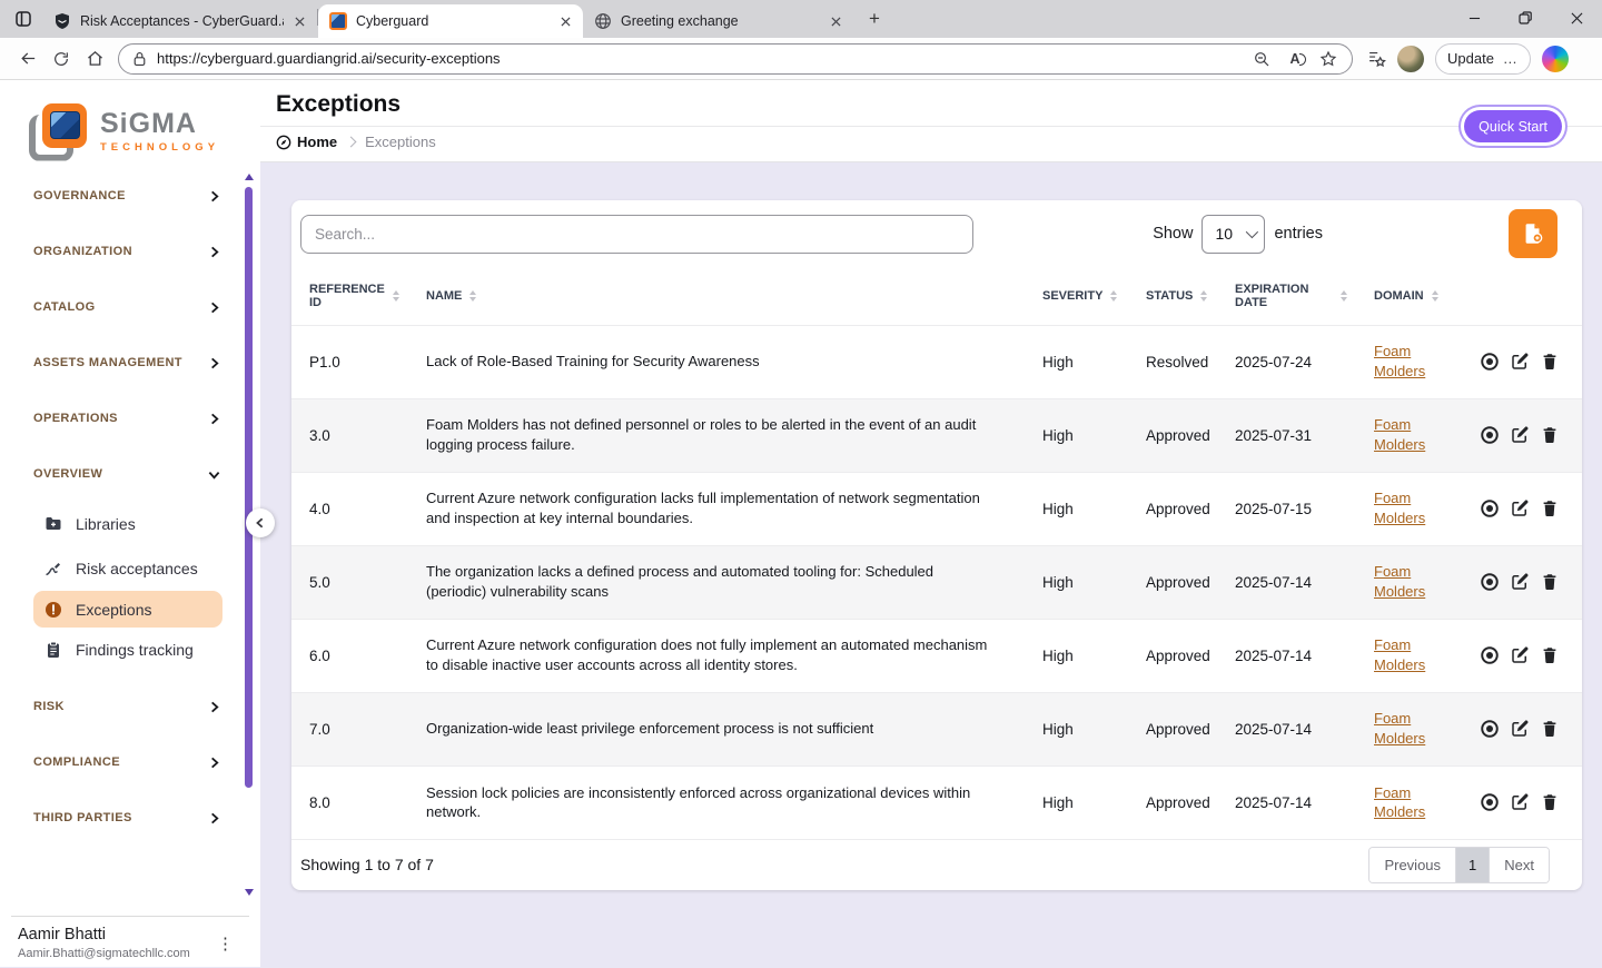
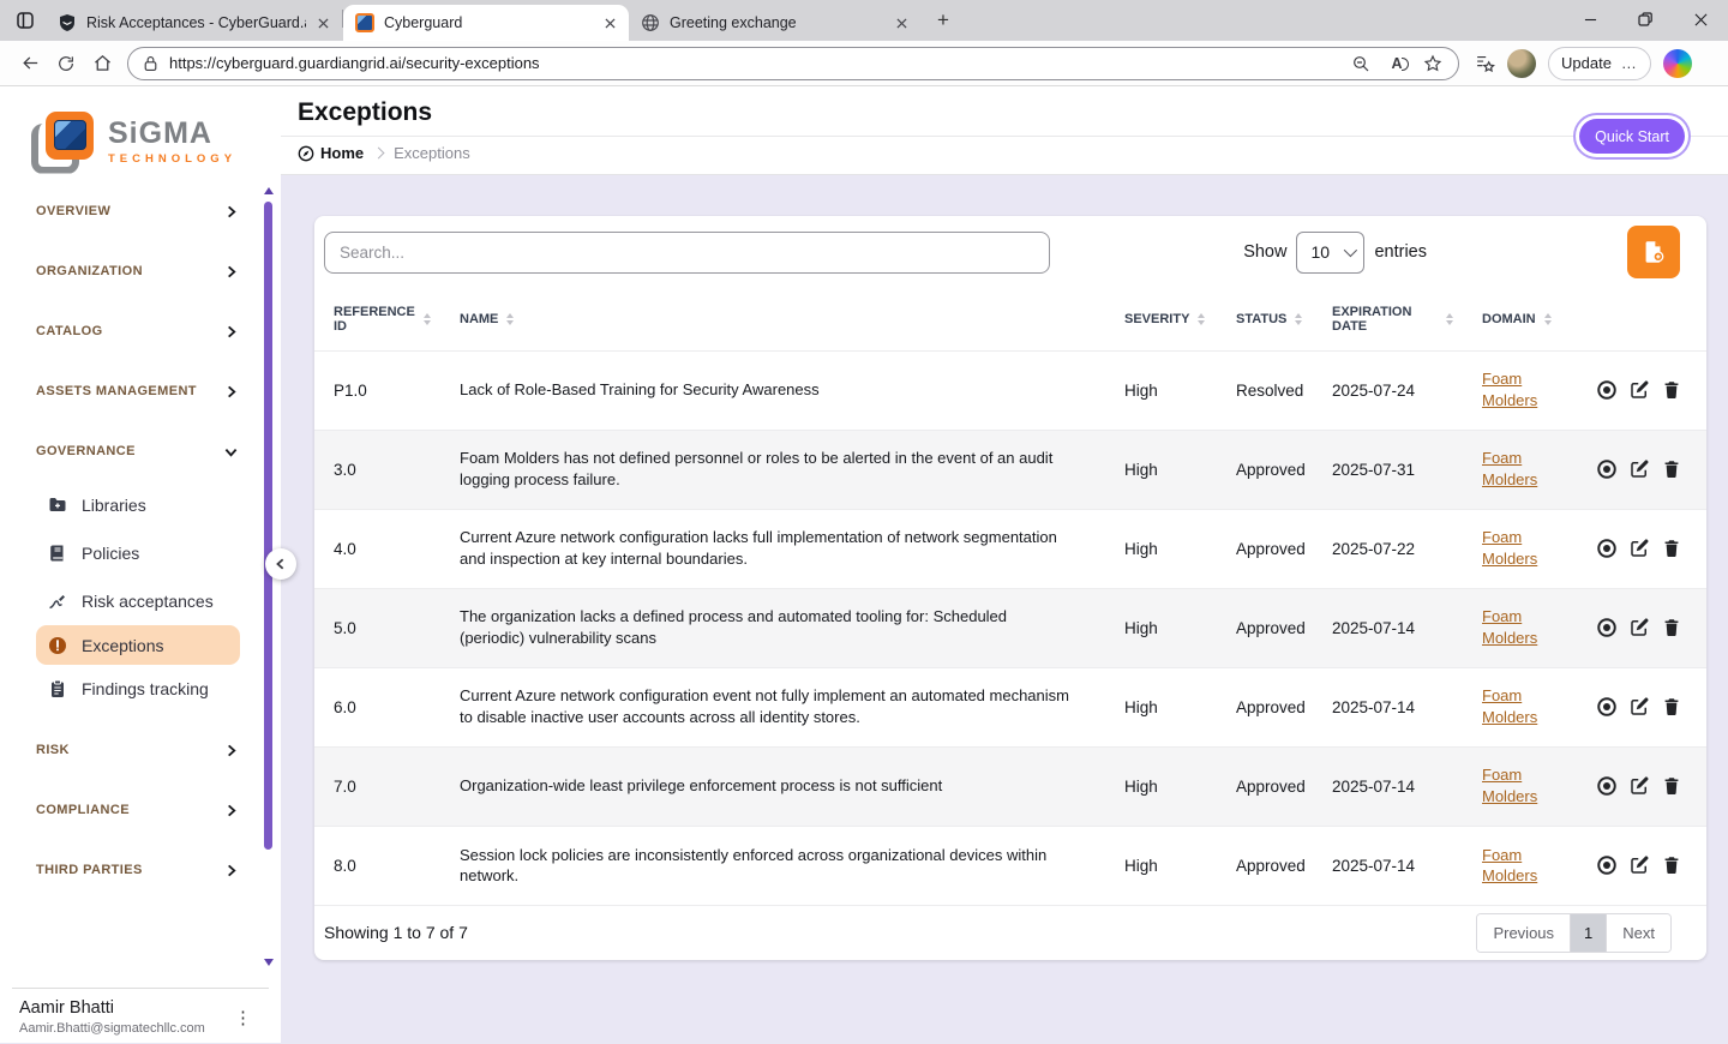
  Risk Acceptances - CyberGuard.
  Cyberguard
  Greeting exchange
  +
  https://cyberguard.guardiangrid.ai/security-exceptions
  A
  Update
  …
  SiGMA
  TECHNOLOGY
- GOVERNANCE
+ OVERVIEW
  ORGANIZATION
  CATALOG
  ASSETS MANAGEMENT
- OPERATIONS
- OVERVIEW
+ GOVERNANCE
  Libraries
+ Policies
  Risk acceptances
  Exceptions
  Findings tracking
  RISK
  COMPLIANCE
  THIRD PARTIES
  Aamir Bhatti
  Aamir.Bhatti@sigmatechllc.com
  ⋮
  Exceptions
  Home
  Exceptions
  Quick Start
  Search...
  Show
  10
  entries
  REFERENCE ID	NAME	SEVERITY	STATUS	EXPIRATION DATE	DOMAIN
  P1.0	Lack of Role-Based Training for Security Awareness	High	Resolved	2025-07-24	Foam Molders
  3.0	Foam Molders has not defined personnel or roles to be alerted in the event of an audit logging process failure.	High	Approved	2025-07-31	Foam Molders
- 4.0	Current Azure network configuration lacks full implementation of network segmentation and inspection at key internal boundaries.	High	Approved	2025-07-15	Foam Molders
+ 4.0	Current Azure network configuration lacks full implementation of network segmentation and inspection at key internal boundaries.	High	Approved	2025-07-22	Foam Molders
  5.0	The organization lacks a defined process and automated tooling for: Scheduled (periodic) vulnerability scans	High	Approved	2025-07-14	Foam Molders
- 6.0	Current Azure network configuration does not fully implement an automated mechanism to disable inactive user accounts across all identity stores.	High	Approved	2025-07-14	Foam Molders
+ 6.0	Current Azure network configuration event not fully implement an automated mechanism to disable inactive user accounts across all identity stores.	High	Approved	2025-07-14	Foam Molders
  7.0	Organization-wide least privilege enforcement process is not sufficient	High	Approved	2025-07-14	Foam Molders
  8.0	Session lock policies are inconsistently enforced across organizational devices within network.	High	Approved	2025-07-14	Foam Molders
  Showing 1 to 7 of 7
  Previous
  1
  Next
